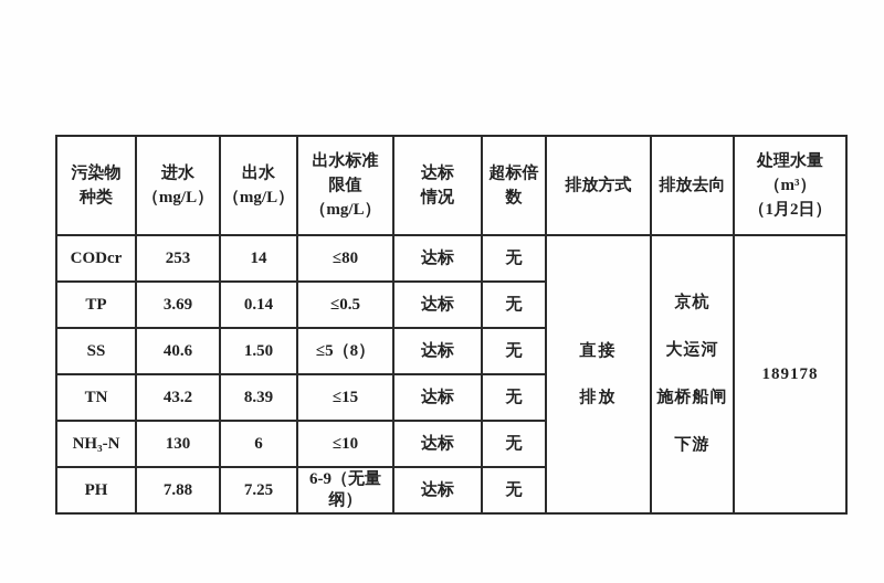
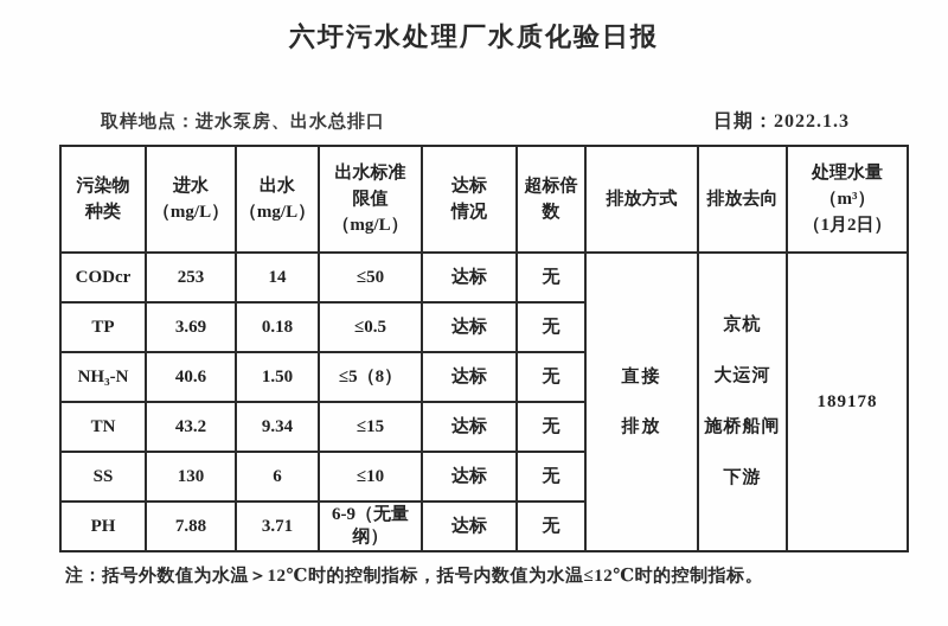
+ 六圩污水处理厂水质化验日报
+ 取样地点：进水泵房、出水总排口
+ 日期：2022.1.3
  污染物 种类	进水 （mg/L）	出水 （mg/L）	出水标准 限值 （mg/L）	达标 情况	超标倍 数	排放方式	排放去向	处理水量 （m³） （1月2日）
- CODcr	253	14	≤80	达标	无	直接 排放	京杭 大运河 施桥船闸 下游	189178
+ CODcr	253	14	≤50	达标	无	直接 排放	京杭 大运河 施桥船闸 下游	189178
- TP	3.69	0.14	≤0.5	达标	无
+ TP	3.69	0.18	≤0.5	达标	无
- SS	40.6	1.50	≤5（8）	达标	无
+ NH₃-N	40.6	1.50	≤5（8）	达标	无
- TN	43.2	8.39	≤15	达标	无
+ TN	43.2	9.34	≤15	达标	无
- NH₃-N	130	6	≤10	达标	无
+ SS	130	6	≤10	达标	无
- PH	7.88	7.25	6-9（无量纲）	达标	无
+ PH	7.88	3.71	6-9（无量纲）	达标	无
+ 注：括号外数值为水温＞12℃时的控制指标，括号内数值为水温≤12℃时的控制指标。
